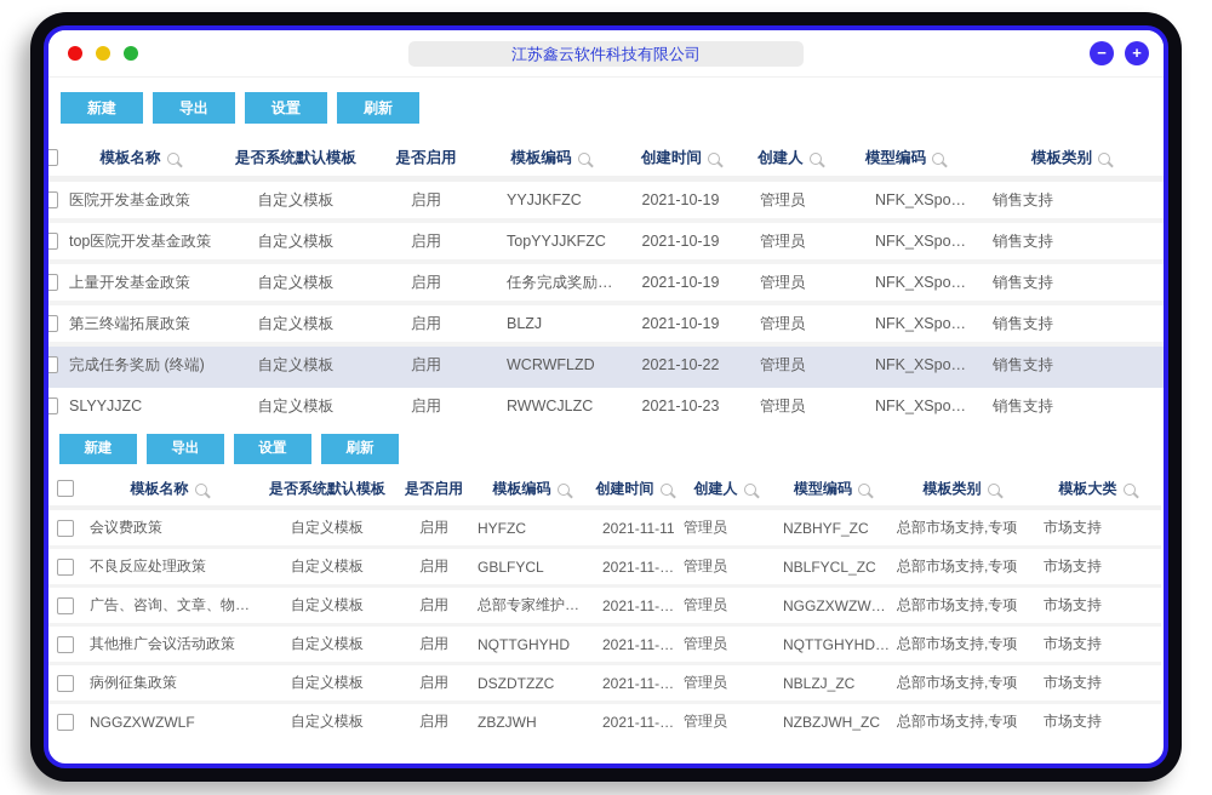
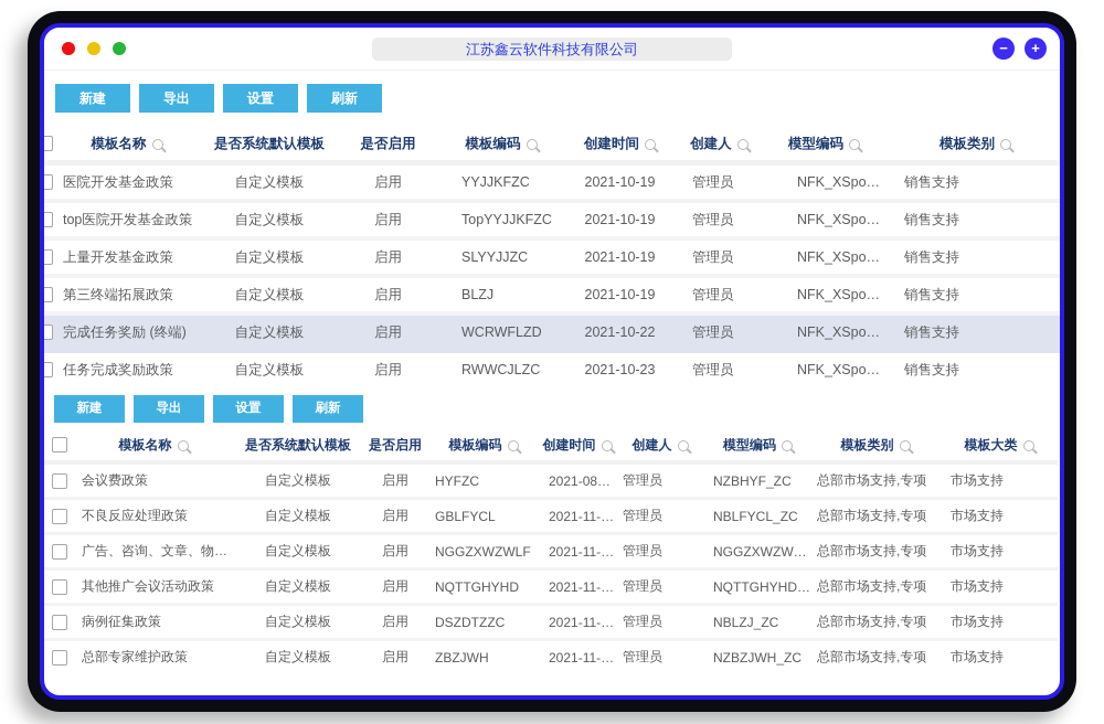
  江苏鑫云软件科技有限公司
  −
  +
  新建
  导出
  设置
  刷新
  	模板名称	是否系统默认模板	是否启用	模板编码	创建时间	创建人	模型编码	模板类别
  	医院开发基金政策	自定义模板	启用	YYJJKFZC	2021-10-19	管理员	NFK_XSpolic	销售支持
  	top医院开发基金政策	自定义模板	启用	TopYYJJKFZC	2021-10-19	管理员	NFK_XSpolic	销售支持
- 	上量开发基金政策	自定义模板	启用	任务完成奖励政策	2021-10-19	管理员	NFK_XSpolic	销售支持
+ 	上量开发基金政策	自定义模板	启用	SLYYJJZC	2021-10-19	管理员	NFK_XSpolic	销售支持
  	第三终端拓展政策	自定义模板	启用	BLZJ	2021-10-19	管理员	NFK_XSpolic	销售支持
  	完成任务奖励 (终端)	自定义模板	启用	WCRWFLZD	2021-10-22	管理员	NFK_XSpolic	销售支持
- 	SLYYJJZC	自定义模板	启用	RWWCJLZC	2021-10-23	管理员	NFK_XSpolic	销售支持
+ 	任务完成奖励政策	自定义模板	启用	RWWCJLZC	2021-10-23	管理员	NFK_XSpolic	销售支持
  新建
  导出
  设置
  刷新
  	模板名称	是否系统默认模板	是否启用	模板编码	创建时间	创建人	模型编码	模板类别	模板大类
- 	会议费政策	自定义模板	启用	HYFZC	2021-11-11	管理员	NZBHYF_ZC	总部市场支持,专项	市场支持
+ 	会议费政策	自定义模板	启用	HYFZC	2021-08-11	管理员	NZBHYF_ZC	总部市场支持,专项	市场支持
  	不良反应处理政策	自定义模板	启用	GBLFYCL	2021-11-15	管理员	NBLFYCL_ZC	总部市场支持,专项	市场支持
- 	广告、咨询、文章、物料.	自定义模板	启用	总部专家维护政策	2021-11-15	管理员	NGGZXWZWLF	总部市场支持,专项	市场支持
+ 	广告、咨询、文章、物料.	自定义模板	启用	NGGZXWZWLF	2021-11-15	管理员	NGGZXWZWLF	总部市场支持,专项	市场支持
  	其他推广会议活动政策	自定义模板	启用	NQTTGHYHD	2021-11-15	管理员	NQTTGHYHD_Z	总部市场支持,专项	市场支持
  	病例征集政策	自定义模板	启用	DSZDTZZC	2021-11-15	管理员	NBLZJ_ZC	总部市场支持,专项	市场支持
- 	NGGZXWZWLF	自定义模板	启用	ZBZJWH	2021-11-15	管理员	NZBZJWH_ZC	总部市场支持,专项	市场支持
+ 	总部专家维护政策	自定义模板	启用	ZBZJWH	2021-11-15	管理员	NZBZJWH_ZC	总部市场支持,专项	市场支持
